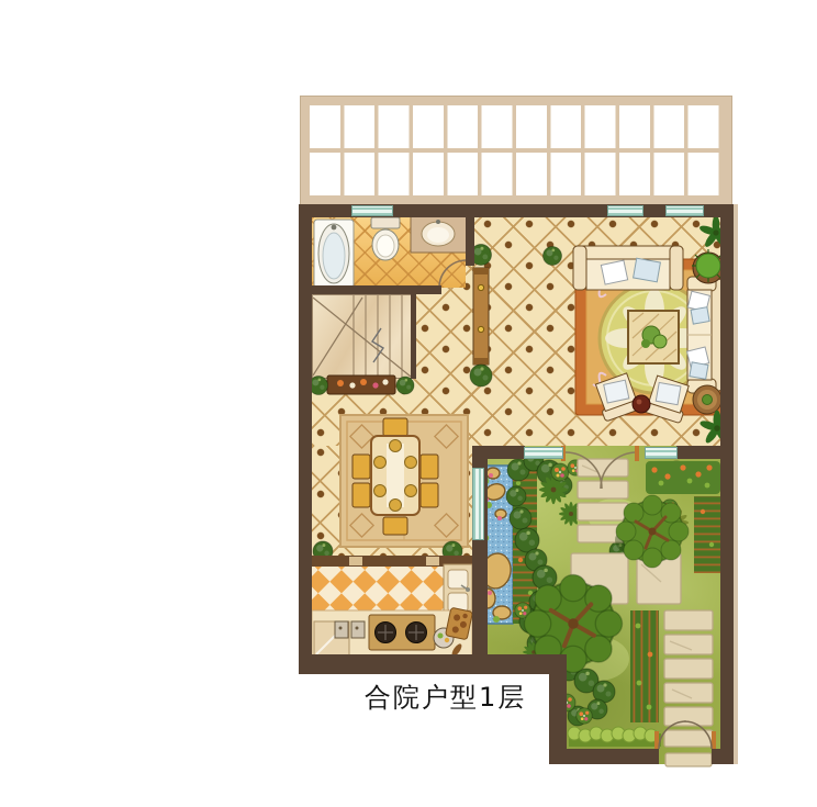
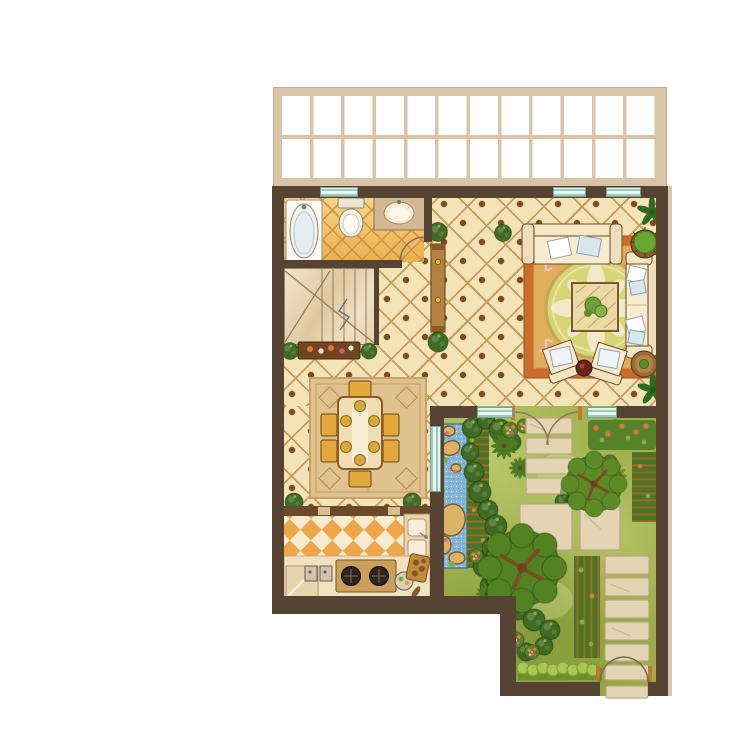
- 合院户型1层
